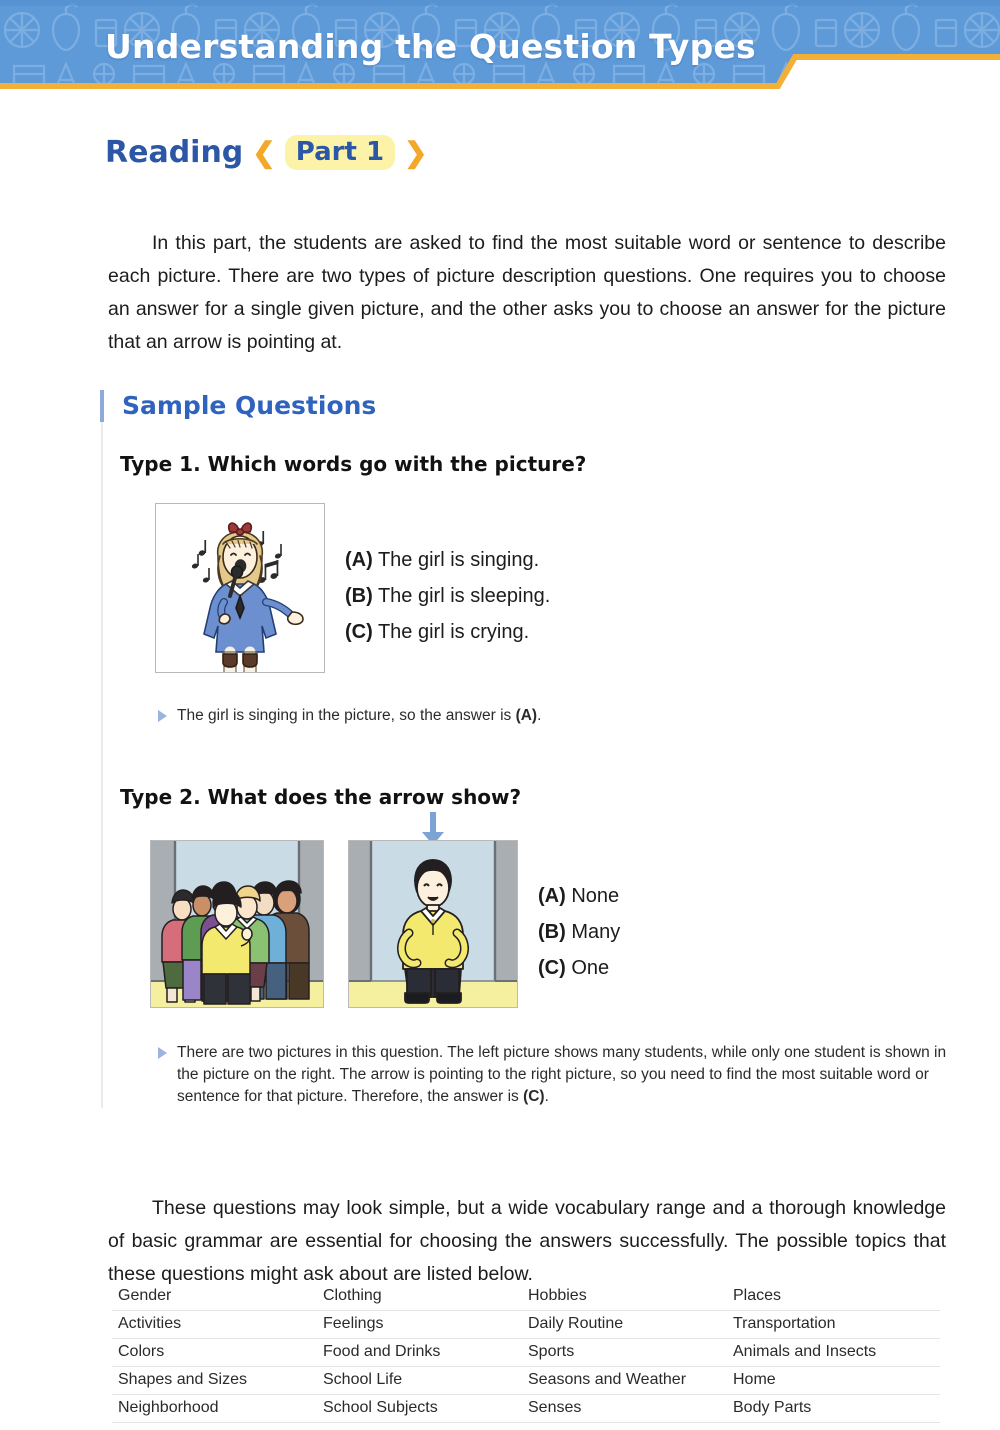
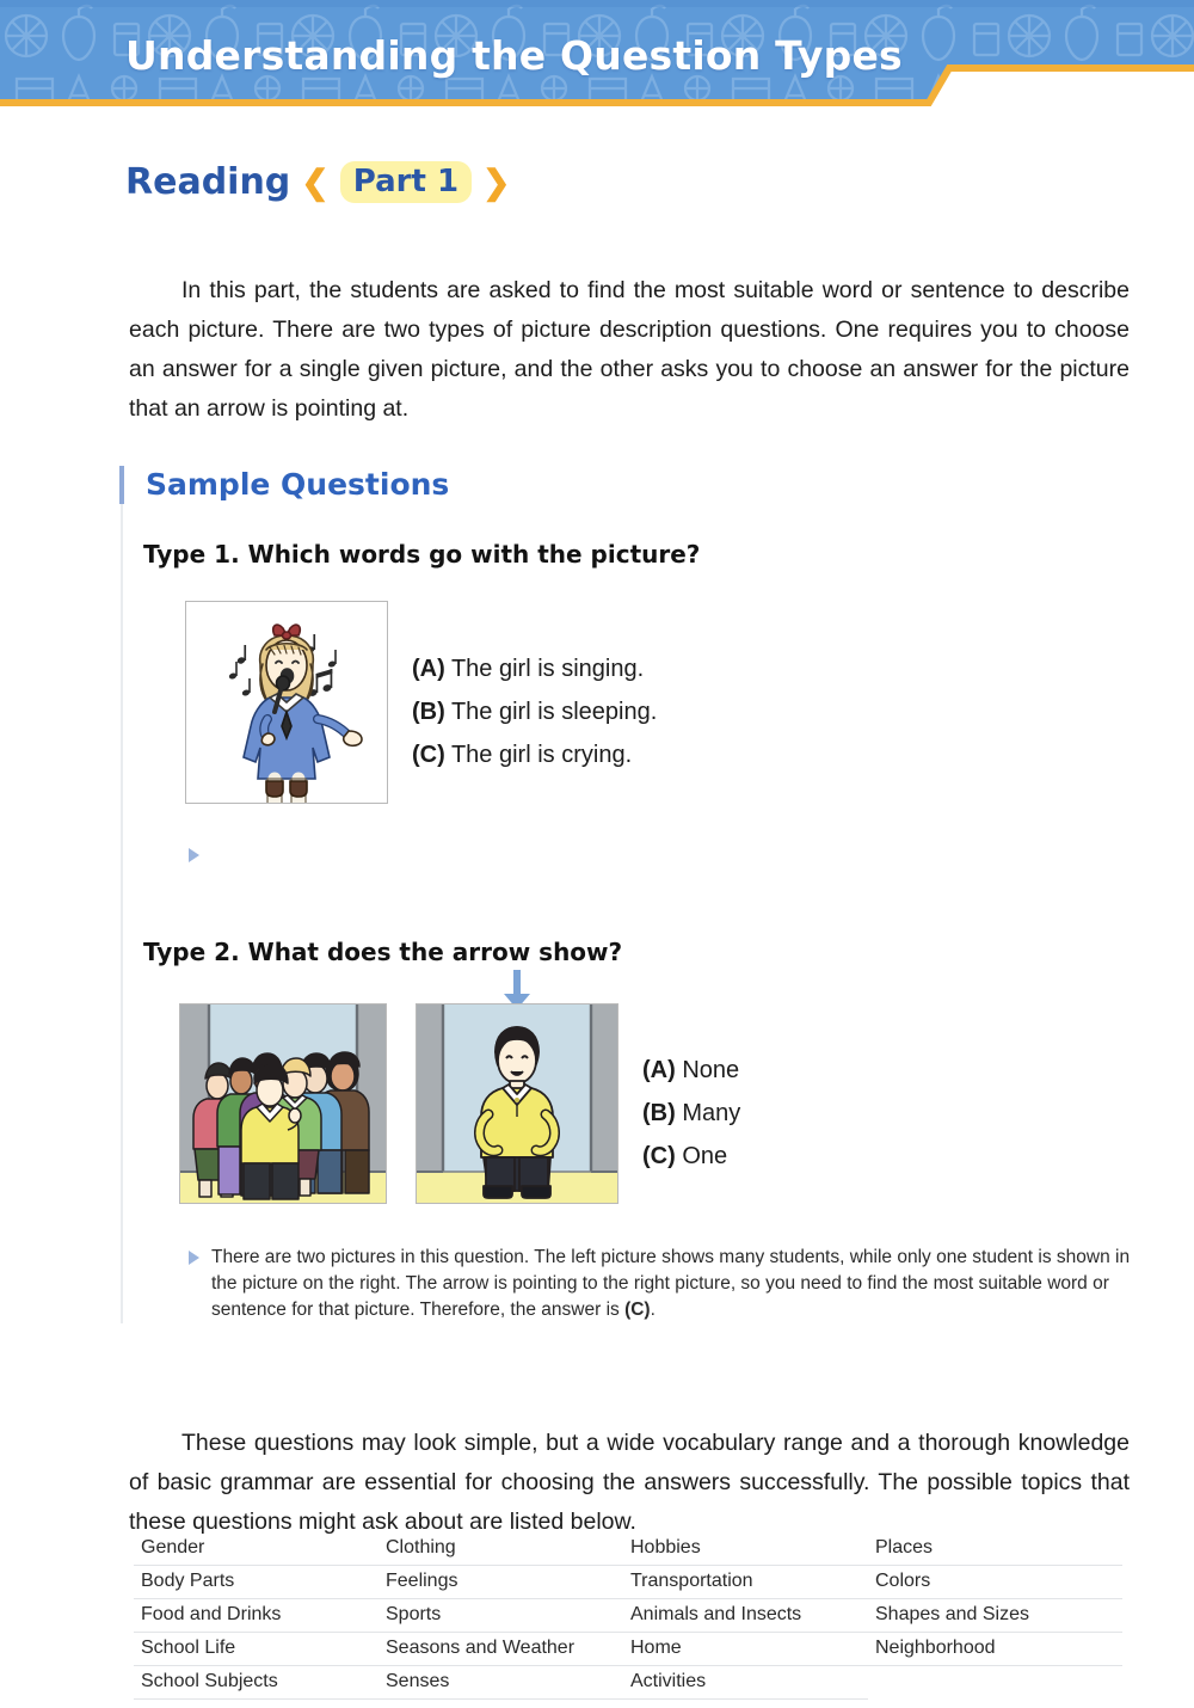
  Understanding the Question Types
  Reading
  ❮
  Part 1
  ❯
  In this part, the students are asked to find the most suitable word or sentence to describe each picture. There are two types of picture description questions. One requires you to choose an answer for a single given picture, and the other asks you to choose an answer for the picture that an arrow is pointing at.
  Sample Questions
  Type 1. Which words go with the picture?
  (A) The girl is singing.
  (B) The girl is sleeping.
  (C) The girl is crying.
- The girl is singing in the picture, so the answer is (A).
  Type 2. What does the arrow show?
  (A) None
  (B) Many
  (C) One
  There are two pictures in this question. The left picture shows many students, while only one student is shown in the picture on the right. The arrow is pointing to the right picture, so you need to find the most suitable word or sentence for that picture. Therefore, the answer is (C).
  These questions may look simple, but a wide vocabulary range and a thorough knowledge of basic grammar are essential for choosing the answers successfully. The possible topics that these questions might ask about are listed below.
  Gender
  Clothing
  Hobbies
  Places
- Activities
+ Body Parts
  Feelings
- Daily Routine
  Transportation
  Colors
  Food and Drinks
  Sports
  Animals and Insects
  Shapes and Sizes
  School Life
  Seasons and Weather
  Home
  Neighborhood
  School Subjects
  Senses
- Body Parts
+ Activities
